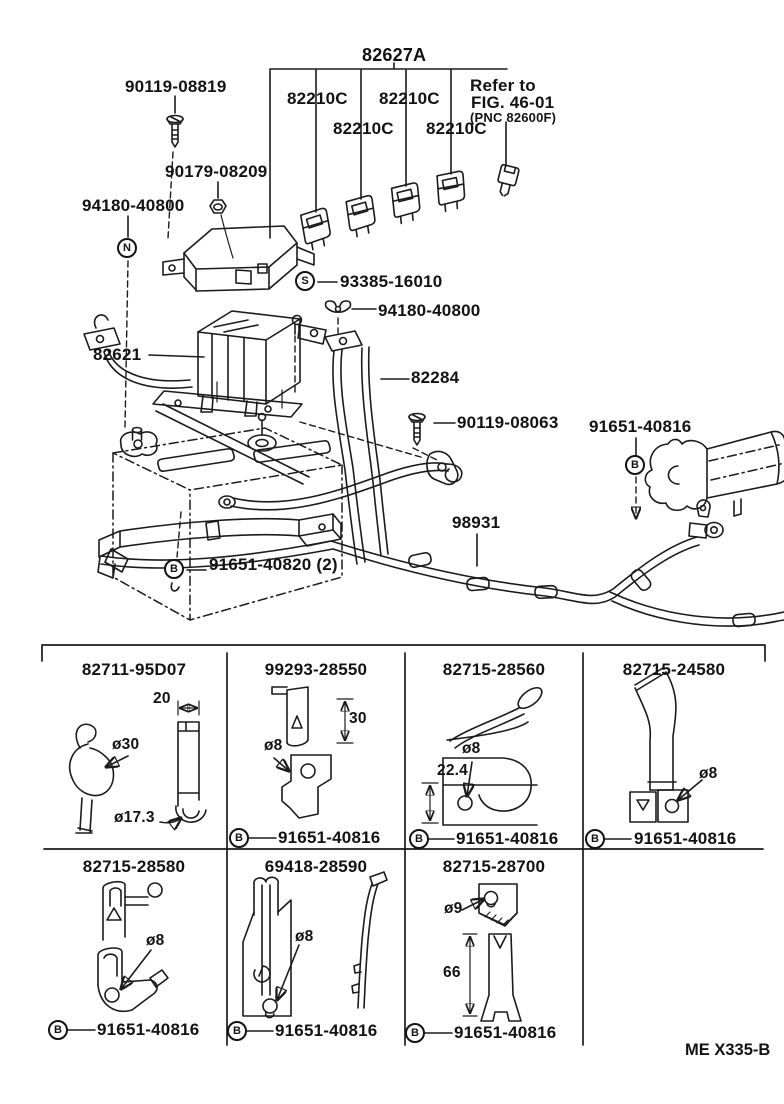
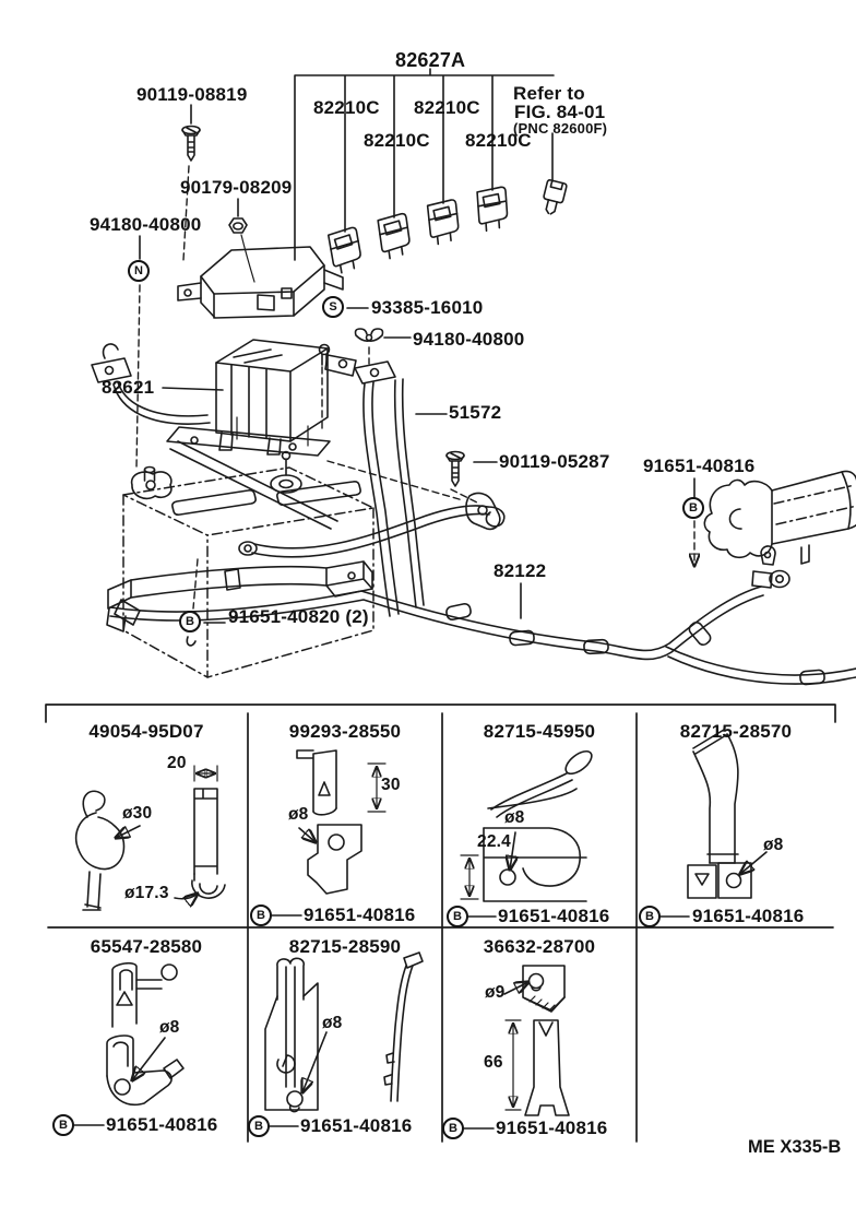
  82627A
  90119-08819
  82210C
  82210C
  Refer to
- FIG. 46-01
+ FIG. 84-01
  (PNC 82600F)
  82210C
  82210C
  90179-08209
  94180-40800
  93385-16010
  94180-40800
  82621
- 82284
+ 51572
- 90119-08063
+ 90119-05287
  91651-40816
- 98931
+ 82122
  91651-40820 (2)
  N
  S
  B
  B
- 82711-95D07
+ 49054-95D07
  99293-28550
- 82715-28560
+ 82715-45950
- 82715-24580
+ 82715-28570
- 82715-28580
+ 65547-28580
- 69418-28590
+ 82715-28590
- 82715-28700
+ 36632-28700
  20
  ø30
  ø17.3
  30
  ø8
  ø8
  22.4
  ø8
  ø8
  ø8
  ø9
  66
  B
  91651-40816
  B
  91651-40816
  B
  91651-40816
  B
  91651-40816
  B
  91651-40816
  B
  91651-40816
  ME X335-B
